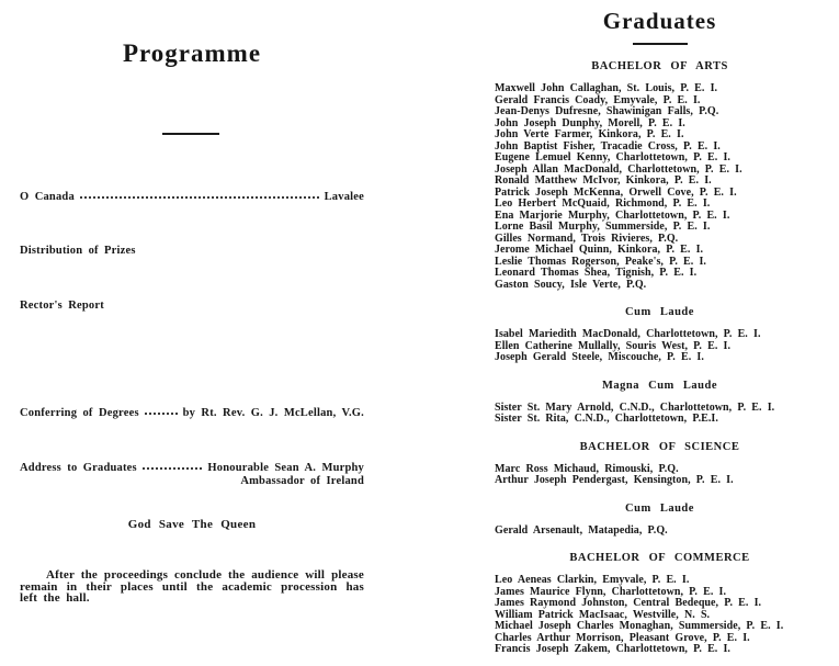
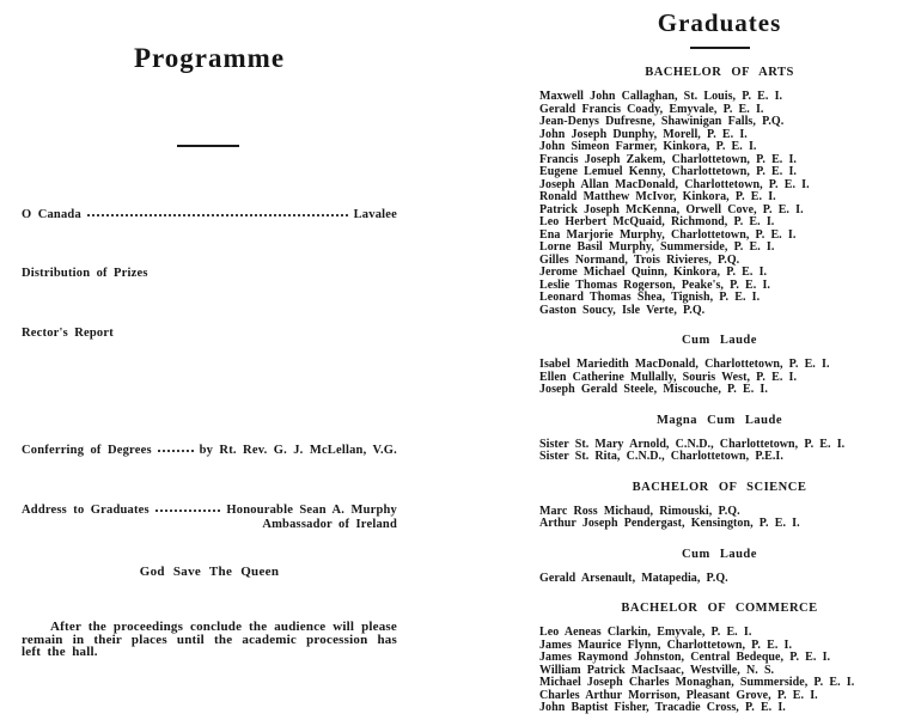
  Programme
  O Canada
  Lavalee
  Distribution of Prizes
  Rector's Report
  Conferring of Degrees
  by Rt. Rev. G. J. McLellan, V.G.
  Address to Graduates
  Honourable Sean A. Murphy
  Ambassador of Ireland
  God Save The Queen
  After the proceedings conclude the audience will please remain in their places until the academic procession has left the hall.
  Graduates
  BACHELOR OF ARTS
  Maxwell John Callaghan, St. Louis, P. E. I.
  Gerald Francis Coady, Emyvale, P. E. I.
  Jean-Denys Dufresne, Shawinigan Falls, P.Q.
  John Joseph Dunphy, Morell, P. E. I.
- John Verte Farmer, Kinkora, P. E. I.
+ John Simeon Farmer, Kinkora, P. E. I.
- John Baptist Fisher, Tracadie Cross, P. E. I.
+ Francis Joseph Zakem, Charlottetown, P. E. I.
  Eugene Lemuel Kenny, Charlottetown, P. E. I.
  Joseph Allan MacDonald, Charlottetown, P. E. I.
  Ronald Matthew McIvor, Kinkora, P. E. I.
  Patrick Joseph McKenna, Orwell Cove, P. E. I.
  Leo Herbert McQuaid, Richmond, P. E. I.
  Ena Marjorie Murphy, Charlottetown, P. E. I.
  Lorne Basil Murphy, Summerside, P. E. I.
  Gilles Normand, Trois Rivieres, P.Q.
  Jerome Michael Quinn, Kinkora, P. E. I.
  Leslie Thomas Rogerson, Peake's, P. E. I.
  Leonard Thomas Shea, Tignish, P. E. I.
  Gaston Soucy, Isle Verte, P.Q.
  Cum Laude
  Isabel Mariedith MacDonald, Charlottetown, P. E. I.
  Ellen Catherine Mullally, Souris West, P. E. I.
  Joseph Gerald Steele, Miscouche, P. E. I.
  Magna Cum Laude
  Sister St. Mary Arnold, C.N.D., Charlottetown, P. E. I.
  Sister St. Rita, C.N.D., Charlottetown, P.E.I.
  BACHELOR OF SCIENCE
  Marc Ross Michaud, Rimouski, P.Q.
  Arthur Joseph Pendergast, Kensington, P. E. I.
  Cum Laude
  Gerald Arsenault, Matapedia, P.Q.
  BACHELOR OF COMMERCE
  Leo Aeneas Clarkin, Emyvale, P. E. I.
  James Maurice Flynn, Charlottetown, P. E. I.
  James Raymond Johnston, Central Bedeque, P. E. I.
  William Patrick MacIsaac, Westville, N. S.
  Michael Joseph Charles Monaghan, Summerside, P. E. I.
  Charles Arthur Morrison, Pleasant Grove, P. E. I.
- Francis Joseph Zakem, Charlottetown, P. E. I.
+ John Baptist Fisher, Tracadie Cross, P. E. I.
